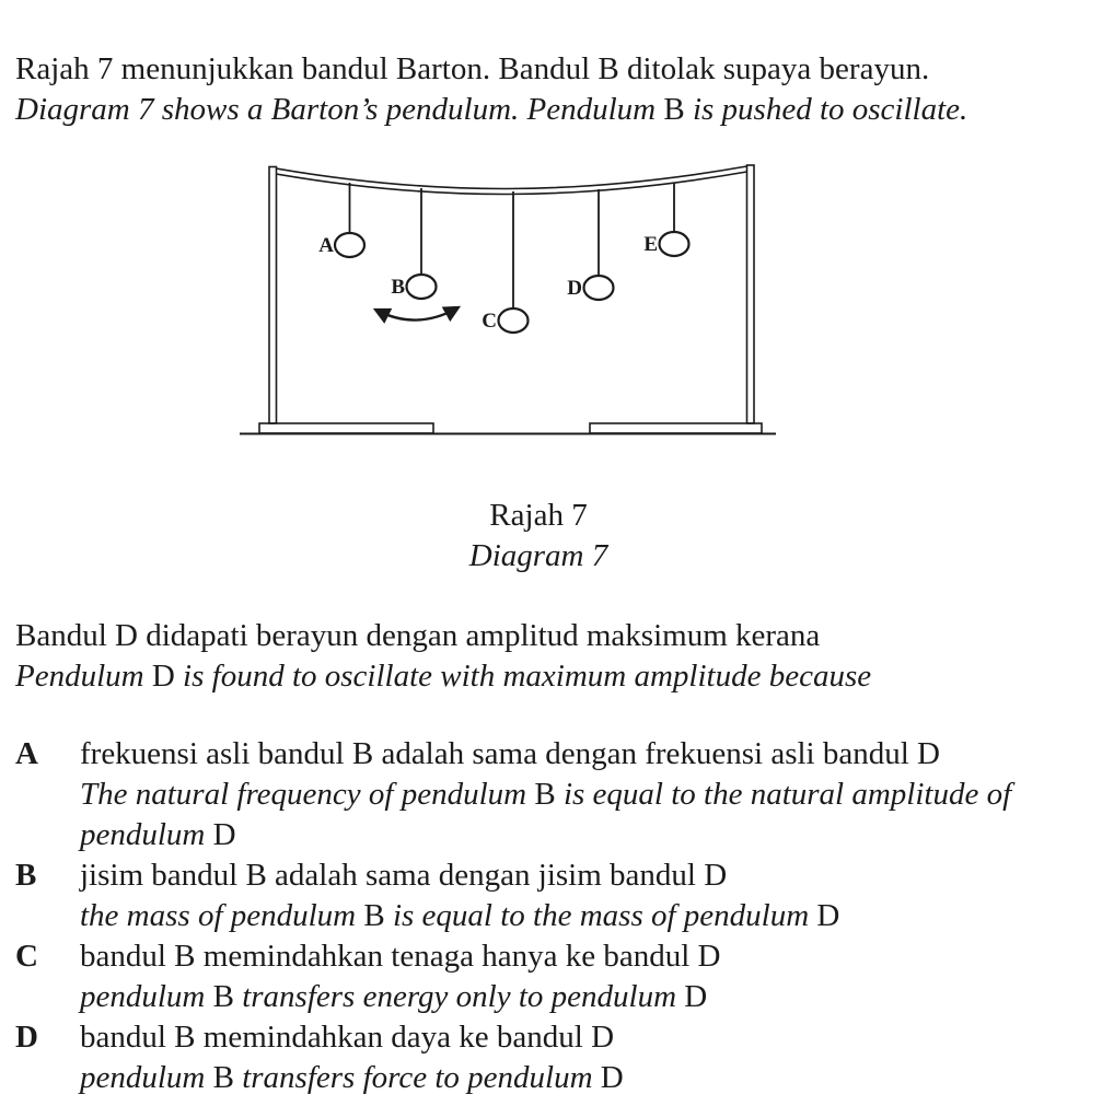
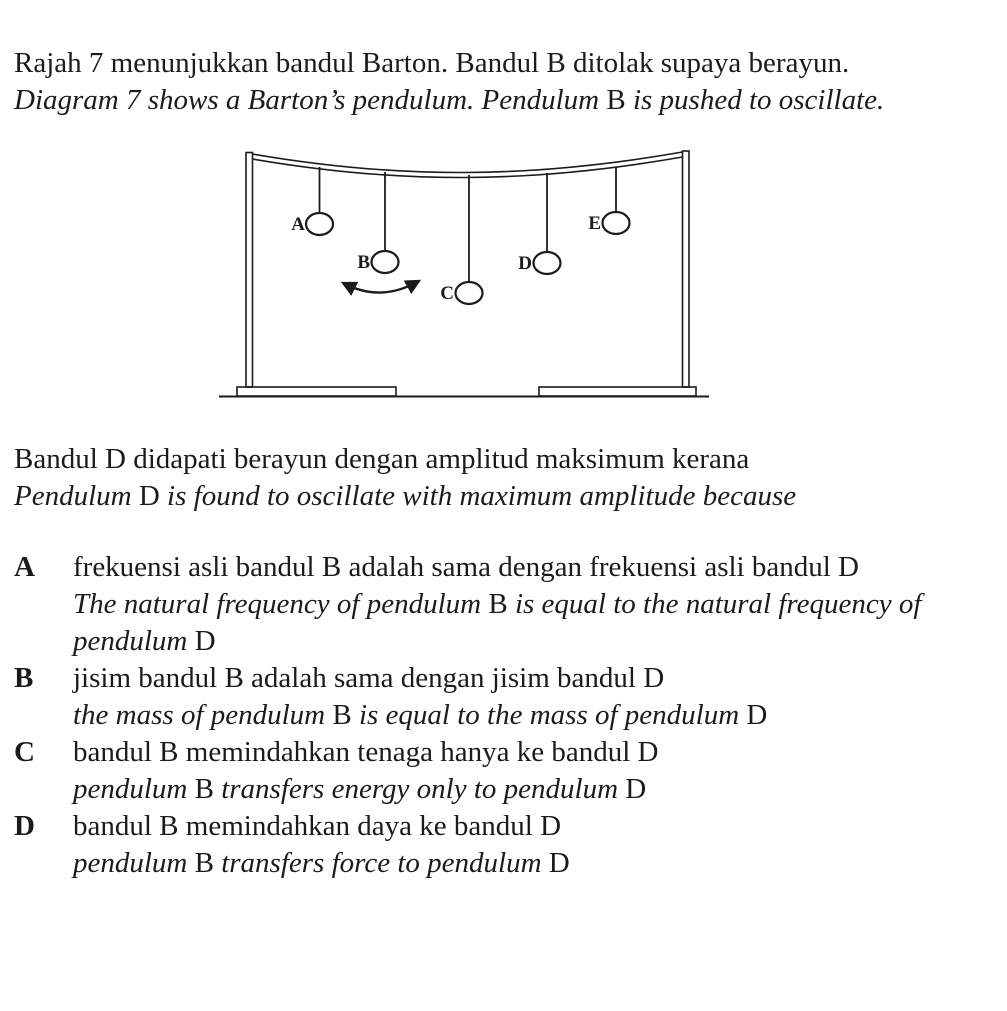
  Rajah 7 menunjukkan bandul Barton. Bandul B ditolak supaya berayun.
  Diagram 7 shows a Barton’s pendulum. Pendulum B is pushed to oscillate.
  A
  B
  C
  D
  E
- Rajah 7
- Diagram 7
  Bandul D didapati berayun dengan amplitud maksimum kerana
  Pendulum D is found to oscillate with maximum amplitude because
  A
  frekuensi asli bandul B adalah sama dengan frekuensi asli bandul D
- The natural frequency of pendulum B is equal to the natural amplitude of pendulum D
+ The natural frequency of pendulum B is equal to the natural frequency of pendulum D
  B
  jisim bandul B adalah sama dengan jisim bandul D
  the mass of pendulum B is equal to the mass of pendulum D
  C
  bandul B memindahkan tenaga hanya ke bandul D
  pendulum B transfers energy only to pendulum D
  D
  bandul B memindahkan daya ke bandul D
  pendulum B transfers force to pendulum D
